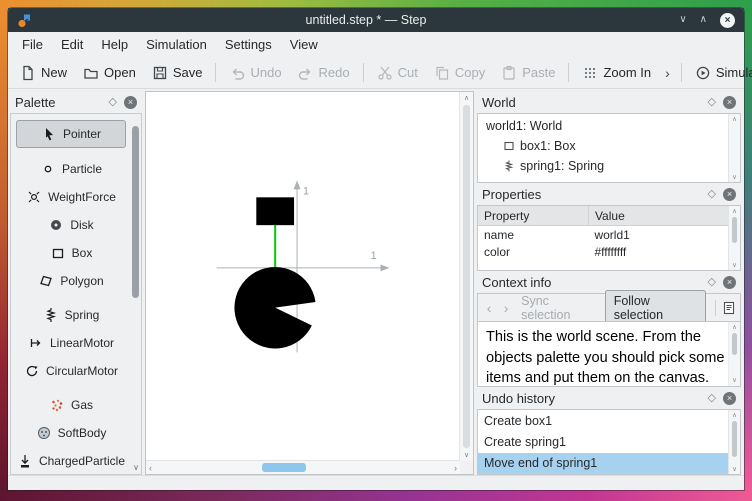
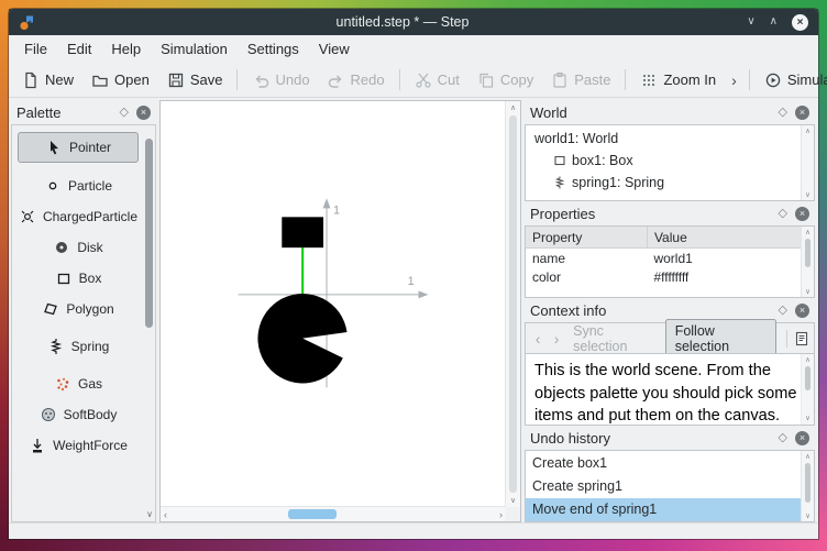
  untitled.step * — Step
  ∨
  ∧
  ×
  File
  Edit
  Help
  Simulation
  Settings
  View
  New
  Open
  Save
  Undo
  Redo
  Cut
  Copy
  Paste
  Zoom In
  ›
  Palette
  ◇
  ×
  Pointer
  Particle
- WeightForce
+ ChargedParticle
  Disk
  Box
  Polygon
  Spring
- LinearMotor
- CircularMotor
  Gas
  SoftBody
- ChargedParticle
+ WeightForce
  ∨
  1
  1
  ‹
  ›
  World
  ◇
  ×
  world1: World
  box1: Box
  spring1: Spring
  Properties
  ◇
  ×
  Property	Value
  name	world1
  color	#ffffffff
  Context info
  ◇
  ×
  ‹
  ›
  Sync selection
  Follow selection
  This is the world scene. From the objects palette you should pick some items and put them on the canvas.
  Undo history
  ◇
  ×
  Create box1
  Create spring1
  Move end of spring1
